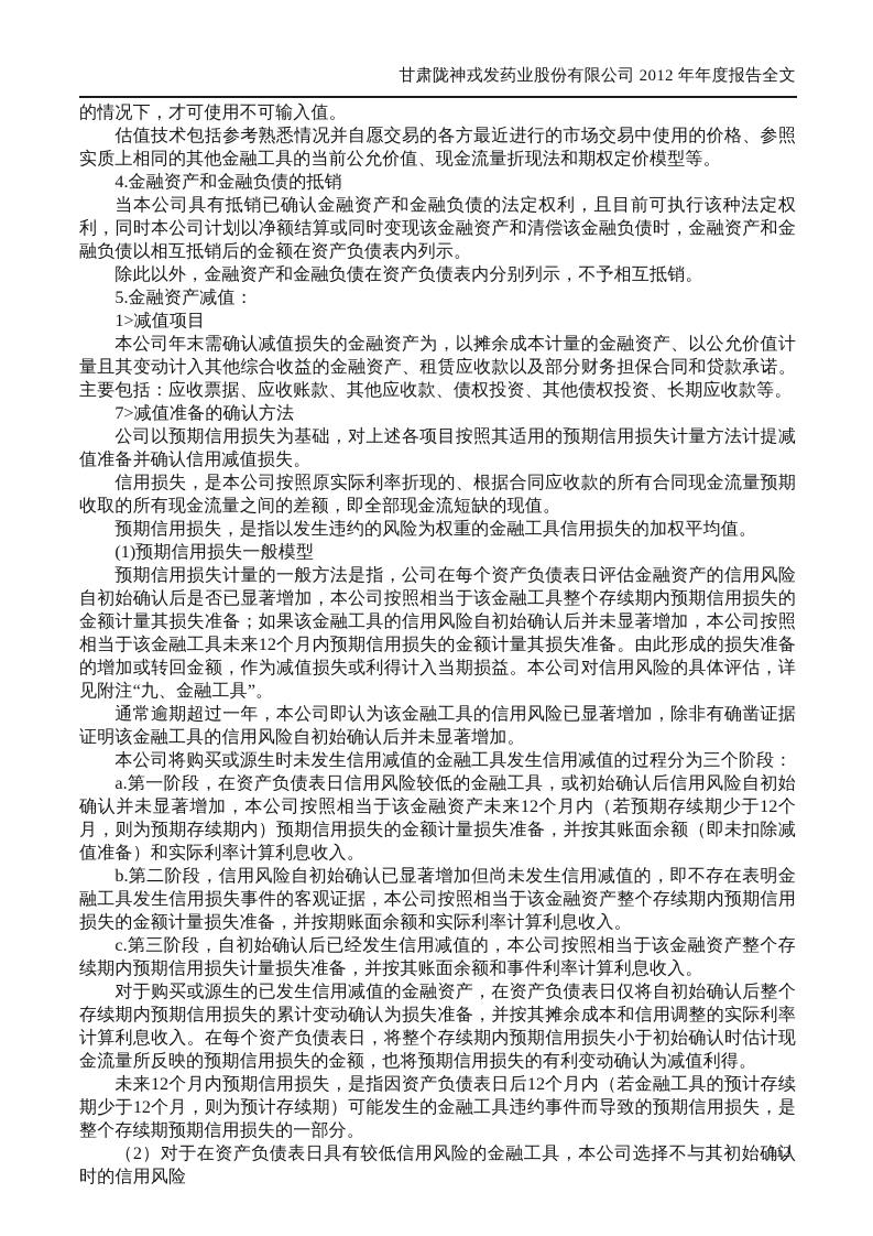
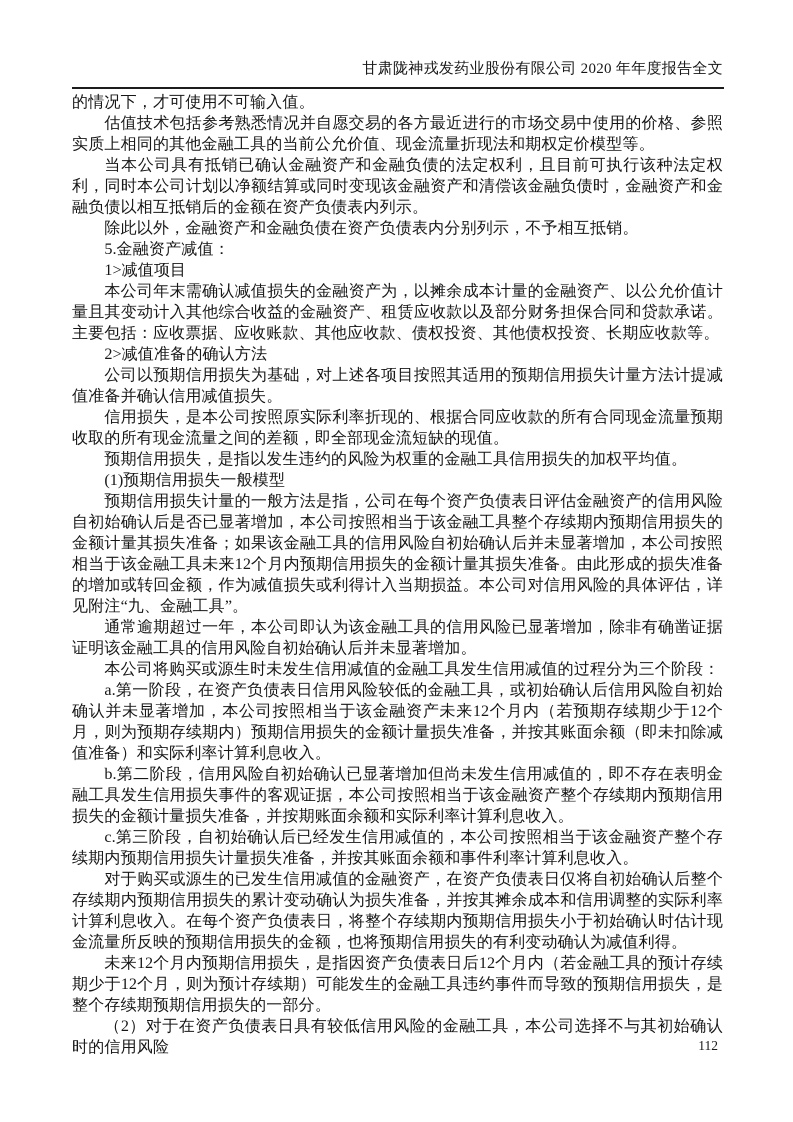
- 甘肃陇神戎发药业股份有限公司 2012 年年度报告全文
+ 甘肃陇神戎发药业股份有限公司 2020 年年度报告全文
  的情况下，才可使用不可输入值。
  估值技术包括参考熟悉情况并自愿交易的各方最近进行的市场交易中使用的价格、参照实质上相同的其他金融工具的当前公允价值、现金流量折现法和期权定价模型等。
- 4.金融资产和金融负债的抵销
  当本公司具有抵销已确认金融资产和金融负债的法定权利，且目前可执行该种法定权利，同时本公司计划以净额结算或同时变现该金融资产和清偿该金融负债时，金融资产和金融负债以相互抵销后的金额在资产负债表内列示。
  除此以外，金融资产和金融负债在资产负债表内分别列示，不予相互抵销。
  5.金融资产减值：
  1>减值项目
  本公司年末需确认减值损失的金融资产为，以摊余成本计量的金融资产、以公允价值计量且其变动计入其他综合收益的金融资产、租赁应收款以及部分财务担保合同和贷款承诺。主要包括：应收票据、应收账款、其他应收款、债权投资、其他债权投资、长期应收款等。
- 7>减值准备的确认方法
+ 2>减值准备的确认方法
  公司以预期信用损失为基础，对上述各项目按照其适用的预期信用损失计量方法计提减值准备并确认信用减值损失。
  信用损失，是本公司按照原实际利率折现的、根据合同应收款的所有合同现金流量预期收取的所有现金流量之间的差额，即全部现金流短缺的现值。
  预期信用损失，是指以发生违约的风险为权重的金融工具信用损失的加权平均值。
  (1)预期信用损失一般模型
  预期信用损失计量的一般方法是指，公司在每个资产负债表日评估金融资产的信用风险自初始确认后是否已显著增加，本公司按照相当于该金融工具整个存续期内预期信用损失的金额计量其损失准备；如果该金融工具的信用风险自初始确认后并未显著增加，本公司按照相当于该金融工具未来12个月内预期信用损失的金额计量其损失准备。由此形成的损失准备的增加或转回金额，作为减值损失或利得计入当期损益。本公司对信用风险的具体评估，详见附注“九、金融工具”。
  通常逾期超过一年，本公司即认为该金融工具的信用风险已显著增加，除非有确凿证据证明该金融工具的信用风险自初始确认后并未显著增加。
  本公司将购买或源生时未发生信用减值的金融工具发生信用减值的过程分为三个阶段：
  a.第一阶段，在资产负债表日信用风险较低的金融工具，或初始确认后信用风险自初始确认并未显著增加，本公司按照相当于该金融资产未来12个月内（若预期存续期少于12个月，则为预期存续期内）预期信用损失的金额计量损失准备，并按其账面余额（即未扣除减值准备）和实际利率计算利息收入。
  b.第二阶段，信用风险自初始确认已显著增加但尚未发生信用减值的，即不存在表明金融工具发生信用损失事件的客观证据，本公司按照相当于该金融资产整个存续期内预期信用损失的金额计量损失准备，并按期账面余额和实际利率计算利息收入。
  c.第三阶段，自初始确认后已经发生信用减值的，本公司按照相当于该金融资产整个存续期内预期信用损失计量损失准备，并按其账面余额和事件利率计算利息收入。
  对于购买或源生的已发生信用减值的金融资产，在资产负债表日仅将自初始确认后整个存续期内预期信用损失的累计变动确认为损失准备，并按其摊余成本和信用调整的实际利率计算利息收入。在每个资产负债表日，将整个存续期内预期信用损失小于初始确认时估计现金流量所反映的预期信用损失的金额，也将预期信用损失的有利变动确认为减值利得。
  未来12个月内预期信用损失，是指因资产负债表日后12个月内（若金融工具的预计存续期少于12个月，则为预计存续期）可能发生的金融工具违约事件而导致的预期信用损失，是整个存续期预期信用损失的一部分。
  （2）对于在资产负债表日具有较低信用风险的金融工具，本公司选择不与其初始确认时的信用风险
  112
